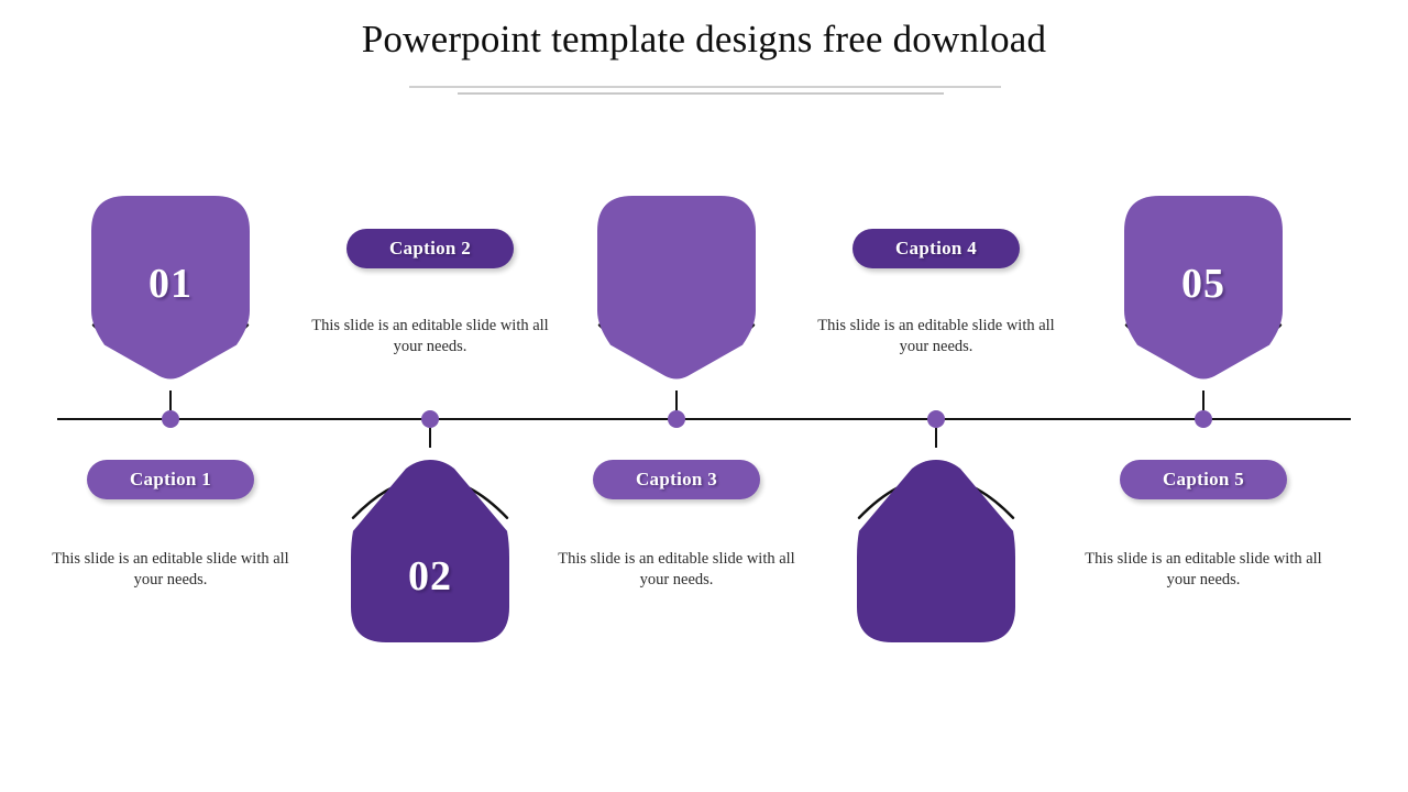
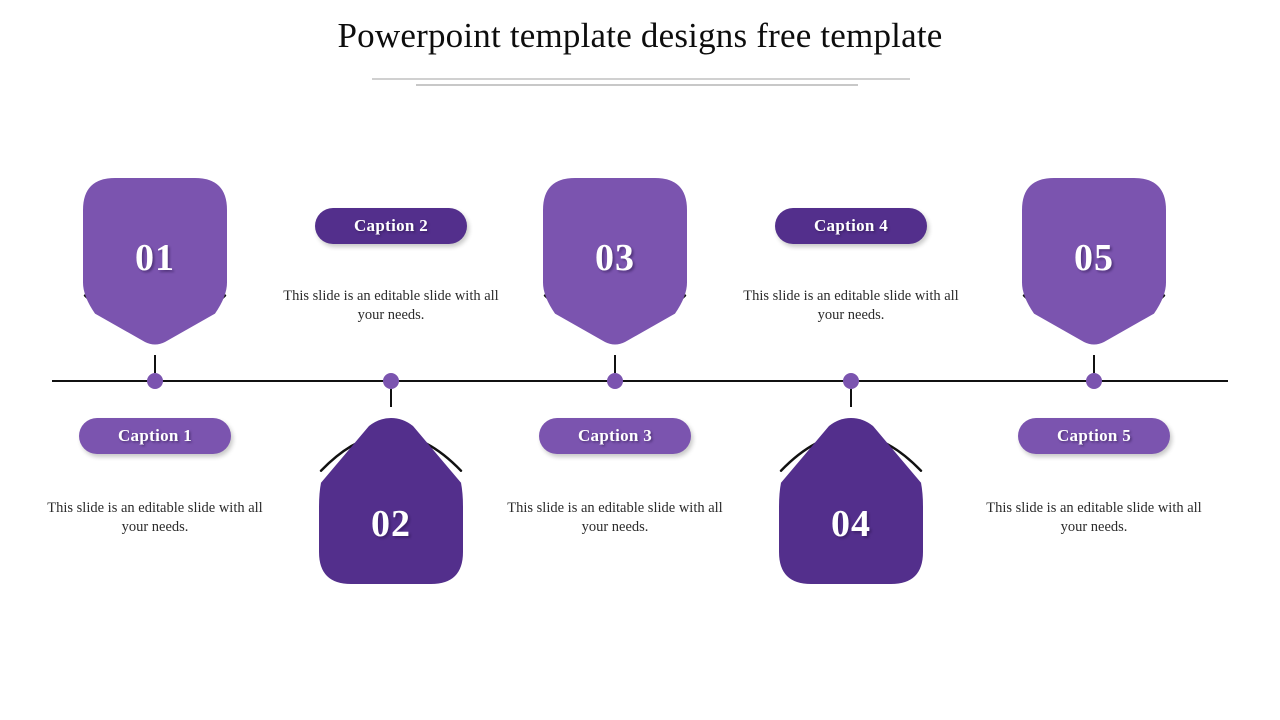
- Powerpoint template designs free download
+ Powerpoint template designs free template
  01
  Caption 1
  This slide is an editable slide with all your needs.
  02
  Caption 2
  This slide is an editable slide with all your needs.
+ 03
  Caption 3
  This slide is an editable slide with all your needs.
+ 04
  Caption 4
  This slide is an editable slide with all your needs.
  05
  Caption 5
  This slide is an editable slide with all your needs.
